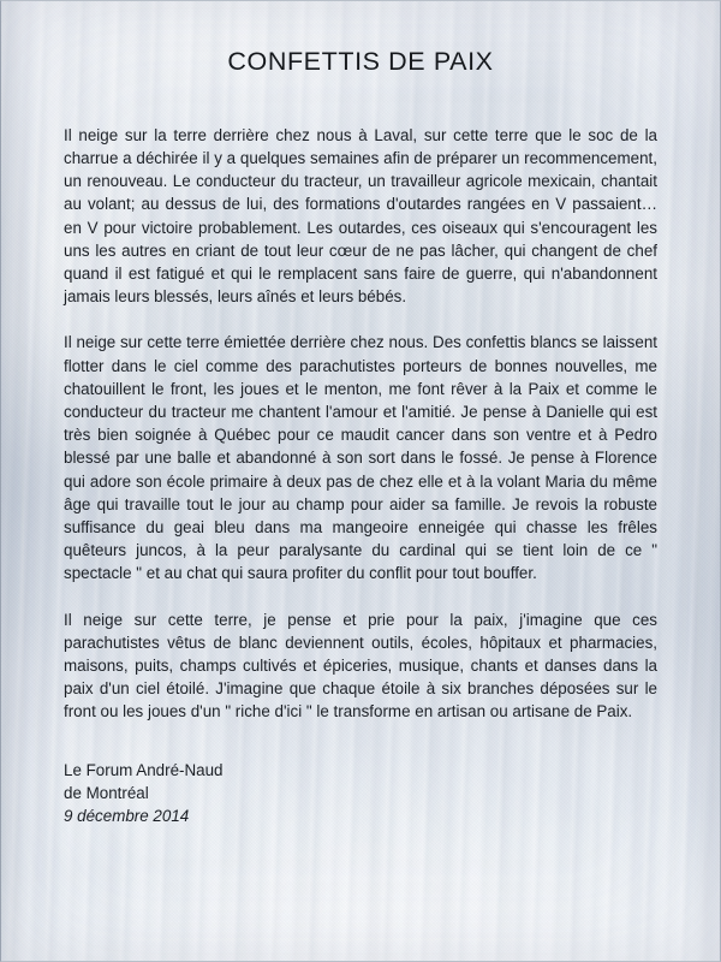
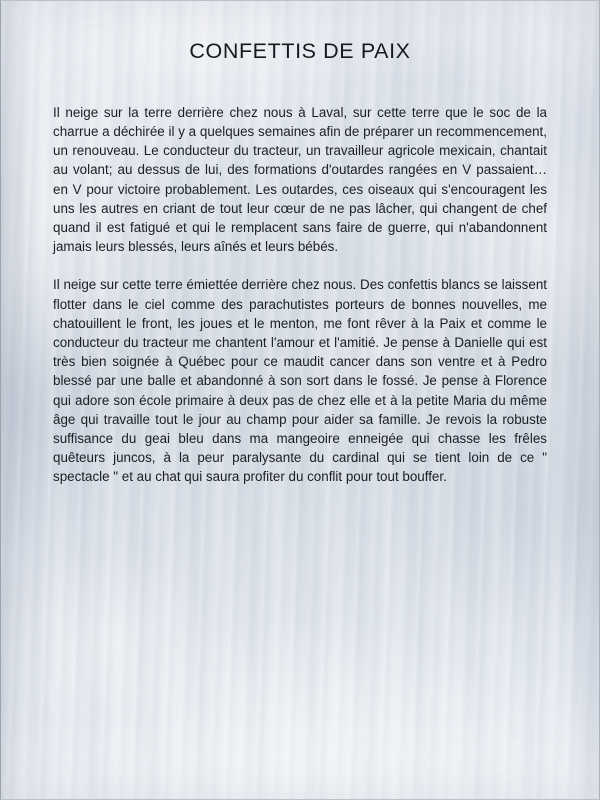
  CONFETTIS DE PAIX
  Il neige sur la terre derrière chez nous à Laval, sur cette terre que le soc de la charrue a déchirée il y a quelques semaines afin de préparer un recommencement, un renouveau. Le conducteur du tracteur, un travailleur agricole mexicain, chantait au volant; au dessus de lui, des formations d'outardes rangées en V passaient… en V pour victoire probablement. Les outardes, ces oiseaux qui s'encouragent les uns les autres en criant de tout leur cœur de ne pas lâcher, qui changent de chef quand il est fatigué et qui le remplacent sans faire de guerre, qui n'abandonnent jamais leurs blessés, leurs aînés et leurs bébés.
- Il neige sur cette terre émiettée derrière chez nous. Des confettis blancs se laissent flotter dans le ciel comme des parachutistes porteurs de bonnes nouvelles, me chatouillent le front, les joues et le menton, me font rêver à la Paix et comme le conducteur du tracteur me chantent l'amour et l'amitié. Je pense à Danielle qui est très bien soignée à Québec pour ce maudit cancer dans son ventre et à Pedro blessé par une balle et abandonné à son sort dans le fossé. Je pense à Florence qui adore son école primaire à deux pas de chez elle et à la volant Maria du même âge qui travaille tout le jour au champ pour aider sa famille. Je revois la robuste suffisance du geai bleu dans ma mangeoire enneigée qui chasse les frêles quêteurs juncos, à la peur paralysante du cardinal qui se tient loin de ce " spectacle " et au chat qui saura profiter du conflit pour tout bouffer.
+ Il neige sur cette terre émiettée derrière chez nous. Des confettis blancs se laissent flotter dans le ciel comme des parachutistes porteurs de bonnes nouvelles, me chatouillent le front, les joues et le menton, me font rêver à la Paix et comme le conducteur du tracteur me chantent l'amour et l'amitié. Je pense à Danielle qui est très bien soignée à Québec pour ce maudit cancer dans son ventre et à Pedro blessé par une balle et abandonné à son sort dans le fossé. Je pense à Florence qui adore son école primaire à deux pas de chez elle et à la petite Maria du même âge qui travaille tout le jour au champ pour aider sa famille. Je revois la robuste suffisance du geai bleu dans ma mangeoire enneigée qui chasse les frêles quêteurs juncos, à la peur paralysante du cardinal qui se tient loin de ce " spectacle " et au chat qui saura profiter du conflit pour tout bouffer.
- Il neige sur cette terre, je pense et prie pour la paix, j'imagine que ces parachutistes vêtus de blanc deviennent outils, écoles, hôpitaux et pharmacies, maisons, puits, champs cultivés et épiceries, musique, chants et danses dans la paix d'un ciel étoilé. J'imagine que chaque étoile à six branches déposées sur le front ou les joues d'un " riche d'ici " le transforme en artisan ou artisane de Paix.
- Le Forum André-Naud
- de Montréal
- 9 décembre 2014
